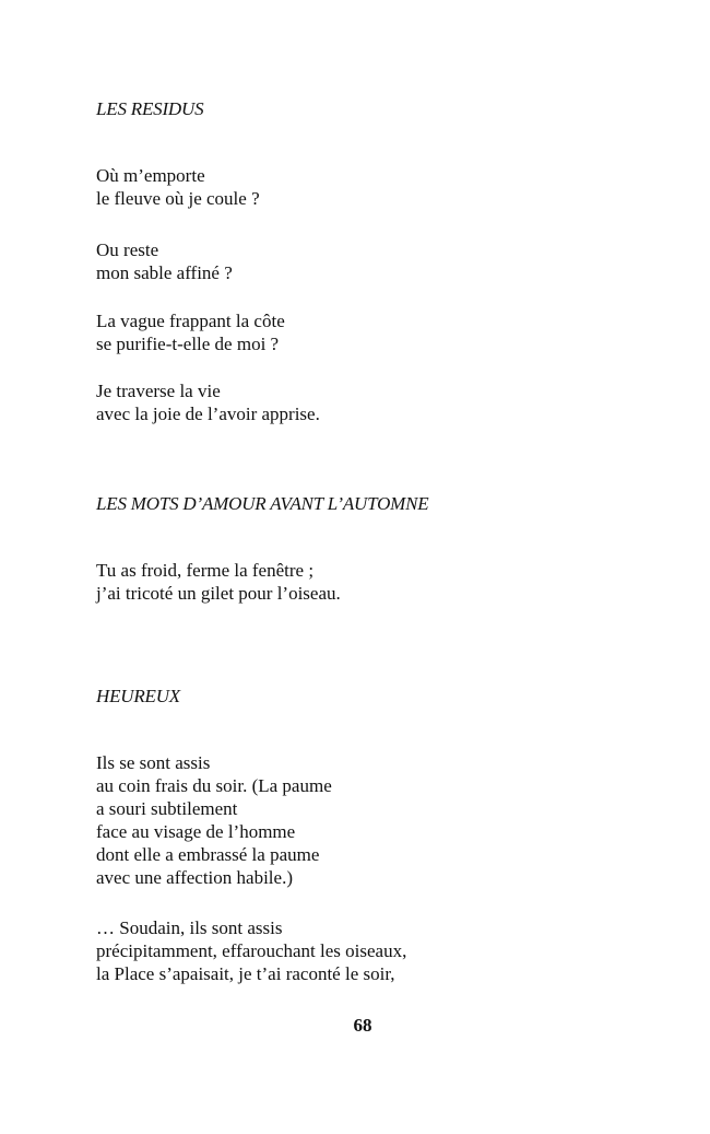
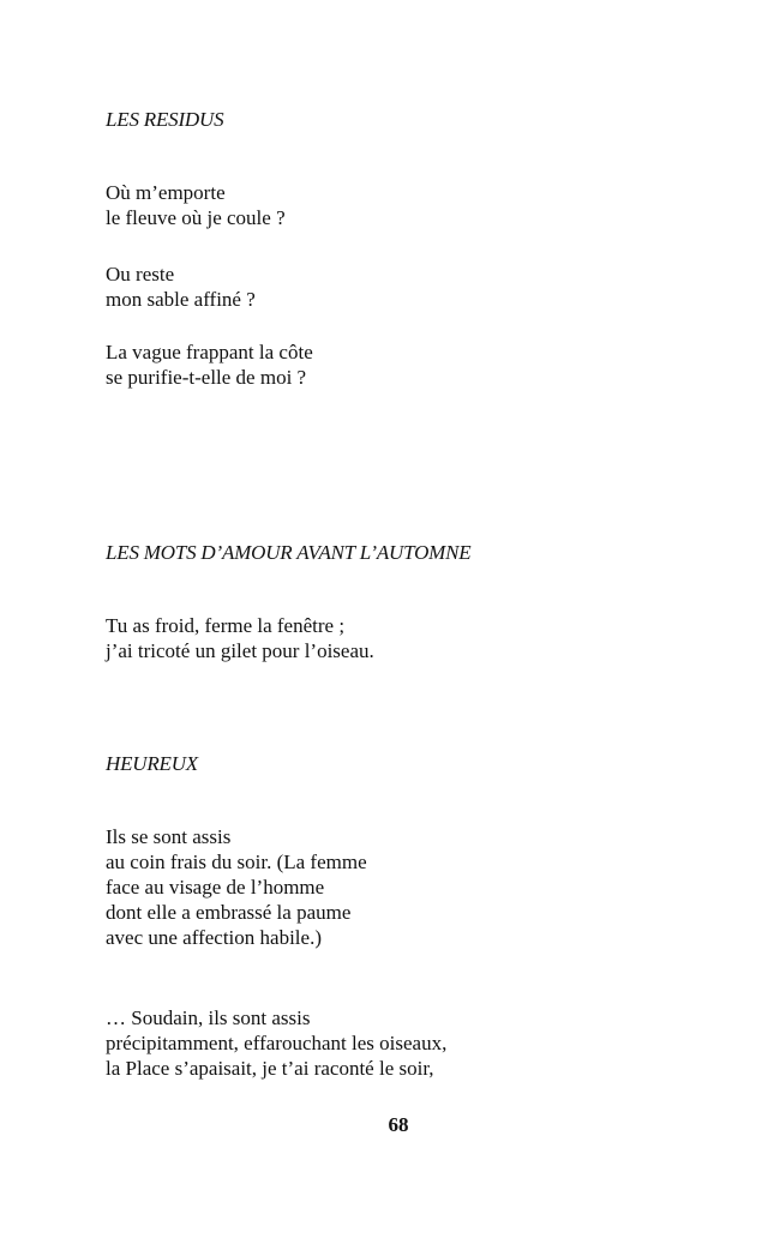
  LES RESIDUS
  Où m’emporte
  le fleuve où je coule ?
  Ou reste
  mon sable affiné ?
  La vague frappant la côte
  se purifie-t-elle de moi ?
- Je traverse la vie
- avec la joie de l’avoir apprise.
  LES MOTS D’AMOUR AVANT L’AUTOMNE
  Tu as froid, ferme la fenêtre ;
  j’ai tricoté un gilet pour l’oiseau.
  HEUREUX
  Ils se sont assis
- au coin frais du soir. (La paume
+ au coin frais du soir. (La femme
- a souri subtilement
  face au visage de l’homme
  dont elle a embrassé la paume
  avec une affection habile.)
  … Soudain, ils sont assis
  précipitamment, effarouchant les oiseaux,
  la Place s’apaisait, je t’ai raconté le soir,
  68
